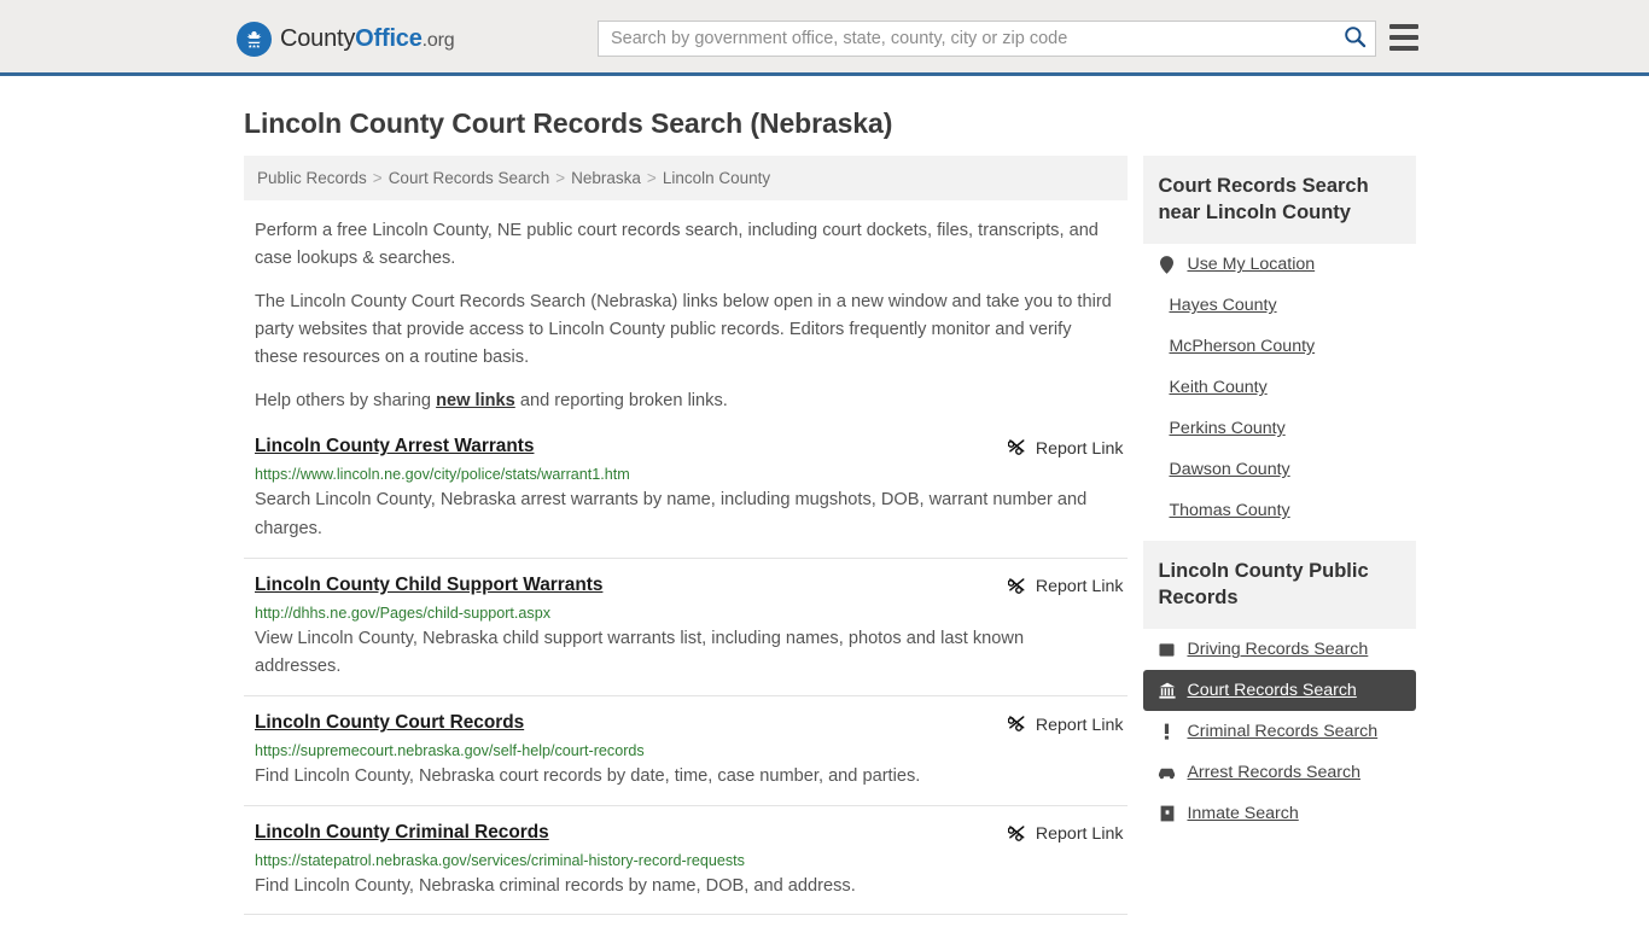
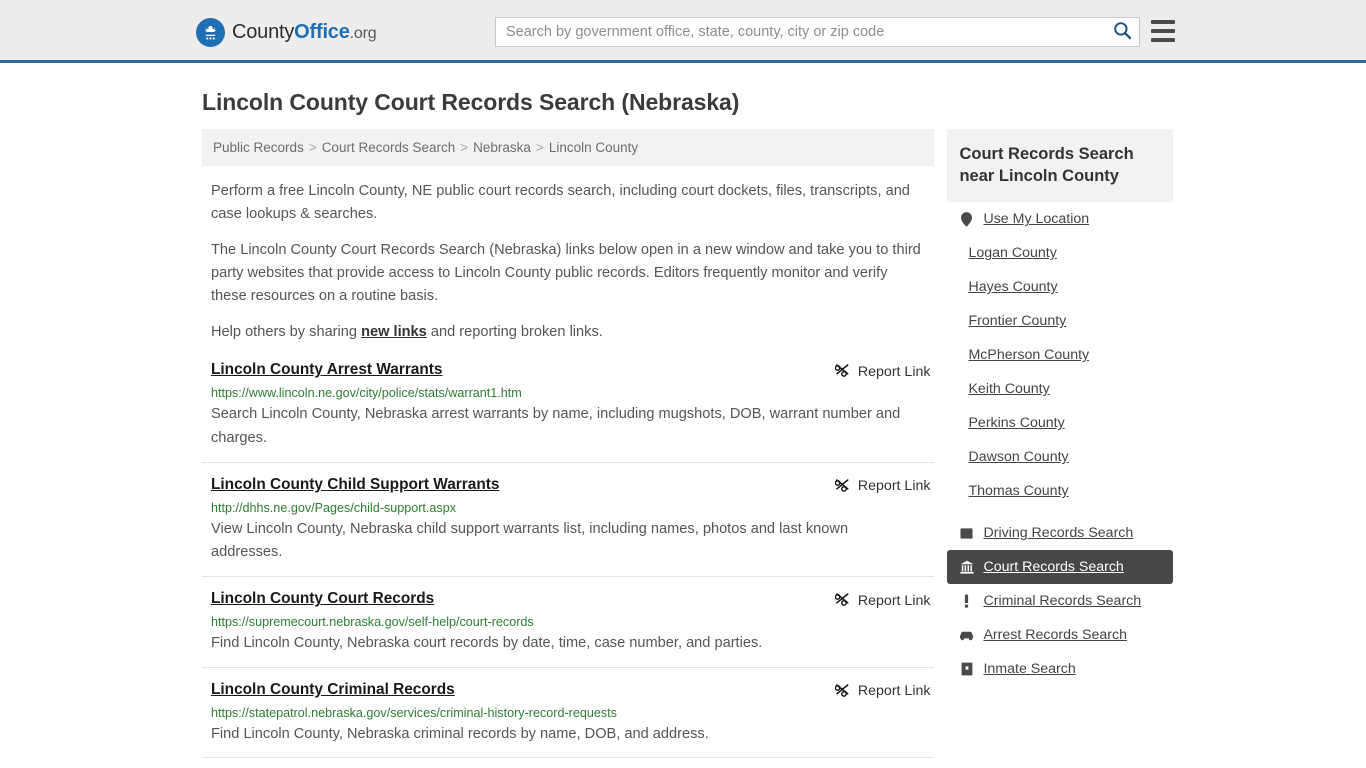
  CountyOffice.org
  Search by government office, state, county, city or zip code
  Lincoln County Court Records Search (Nebraska)
  Public Records > Court Records Search > Nebraska > Lincoln County
  Perform a free Lincoln County, NE public court records search, including court dockets, files, transcripts, and case lookups & searches.
  The Lincoln County Court Records Search (Nebraska) links below open in a new window and take you to third party websites that provide access to Lincoln County public records. Editors frequently monitor and verify these resources on a routine basis.
  Help others by sharing new links and reporting broken links.
  Lincoln County Arrest Warrants
  Report Link
  https://www.lincoln.ne.gov/city/police/stats/warrant1.htm
  Search Lincoln County, Nebraska arrest warrants by name, including mugshots, DOB, warrant number and charges.
  Lincoln County Child Support Warrants
  Report Link
  http://dhhs.ne.gov/Pages/child-support.aspx
  View Lincoln County, Nebraska child support warrants list, including names, photos and last known addresses.
  Lincoln County Court Records
  Report Link
  https://supremecourt.nebraska.gov/self-help/court-records
  Find Lincoln County, Nebraska court records by date, time, case number, and parties.
  Lincoln County Criminal Records
  Report Link
  https://statepatrol.nebraska.gov/services/criminal-history-record-requests
  Find Lincoln County, Nebraska criminal records by name, DOB, and address.
  Court Records Search near Lincoln County
  Use My Location
+ Logan County
  Hayes County
+ Frontier County
  McPherson County
  Keith County
  Perkins County
  Dawson County
  Thomas County
- Lincoln County Public Records
  Driving Records Search
  Court Records Search
  Criminal Records Search
  Arrest Records Search
  Inmate Search
